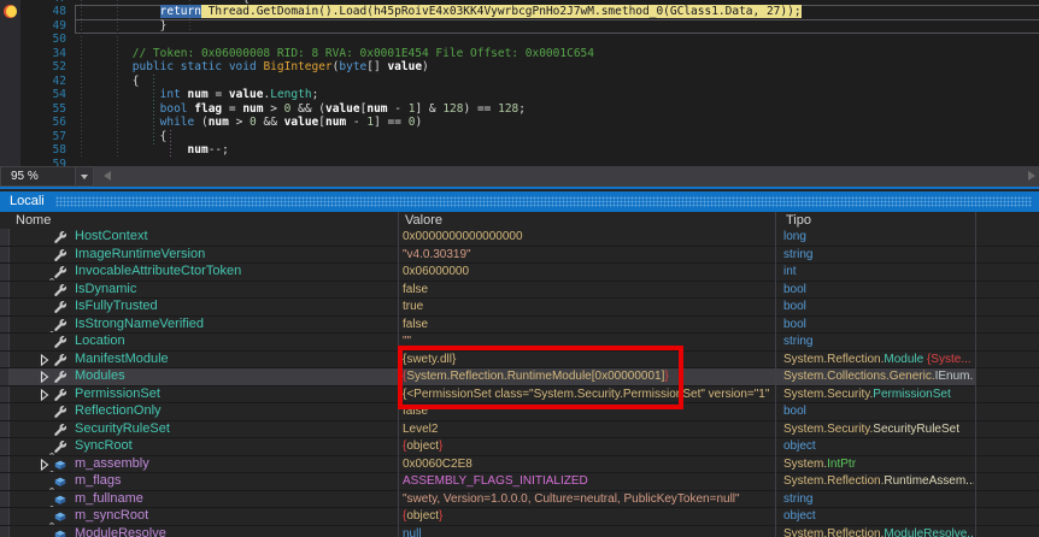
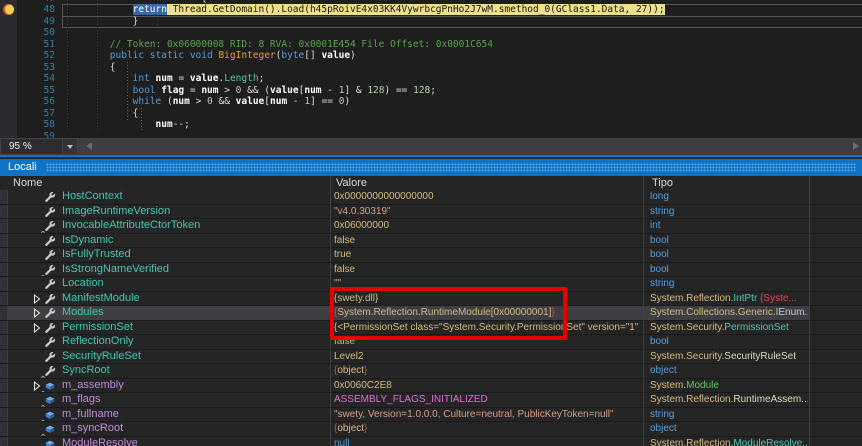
  48 return Thread.GetDomain().Load(h45pRoivE4x03KK4VywrbcgPnHo2J7wM.smethod_0(GClass1.Data, 27));
  49 }
  50
- 34 // Token: 0x06000008 RID: 8 RVA: 0x0001E454 File Offset: 0x0001C654
+ 51 // Token: 0x06000008 RID: 8 RVA: 0x0001E454 File Offset: 0x0001C654
  52 public static void BigInteger(byte[] value)
- 42 {
+ 53 {
  54 int num = value.Length;
  55 bool flag = num > 0 && (value[num - 1] & 128) == 128;
  56 while (num > 0 && value[num - 1] == 0)
  57 {
  58 num--;
  59
  95 %
  Locali
  Nome
  Valore
  Tipo
  HostContext
  0x0000000000000000
  long
  ImageRuntimeVersion
  "v4.0.30319"
  string
  InvocableAttributeCtorToken
  0x06000000
  int
  IsDynamic
  false
  bool
  IsFullyTrusted
  true
  bool
  IsStrongNameVerified
  false
  bool
  Location
  ""
  string
  ManifestModule
  {swety.dll}
- System.Reflection.Module {Syste...
+ System.Reflection.IntPtr {Syste...
  Modules
  {System.Reflection.RuntimeModule[0x00000001]}
  System.Collections.Generic.IEnum.
  PermissionSet
  {<PermissionSet class="System.Security.PermissionSet" version="1"
  System.Security.PermissionSet
  ReflectionOnly
  false
  bool
  SecurityRuleSet
  Level2
  System.Security.SecurityRuleSet
  SyncRoot
  {object}
  object
  m_assembly
  0x0060C2E8
- System.IntPtr
+ System.Module
  m_flags
  ASSEMBLY_FLAGS_INITIALIZED
  System.Reflection.RuntimeAssem..
  m_fullname
  "swety, Version=1.0.0.0, Culture=neutral, PublicKeyToken=null"
  string
  m_syncRoot
  {object}
  object
  ModuleResolve
  null
  System.Reflection.ModuleResolve..
